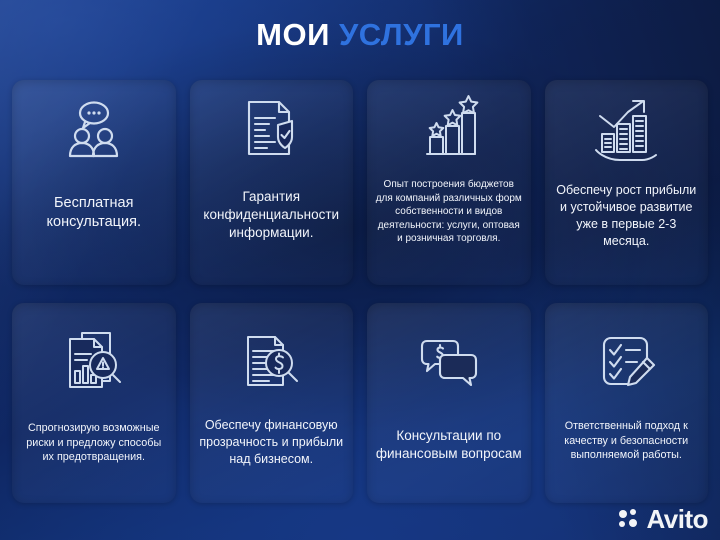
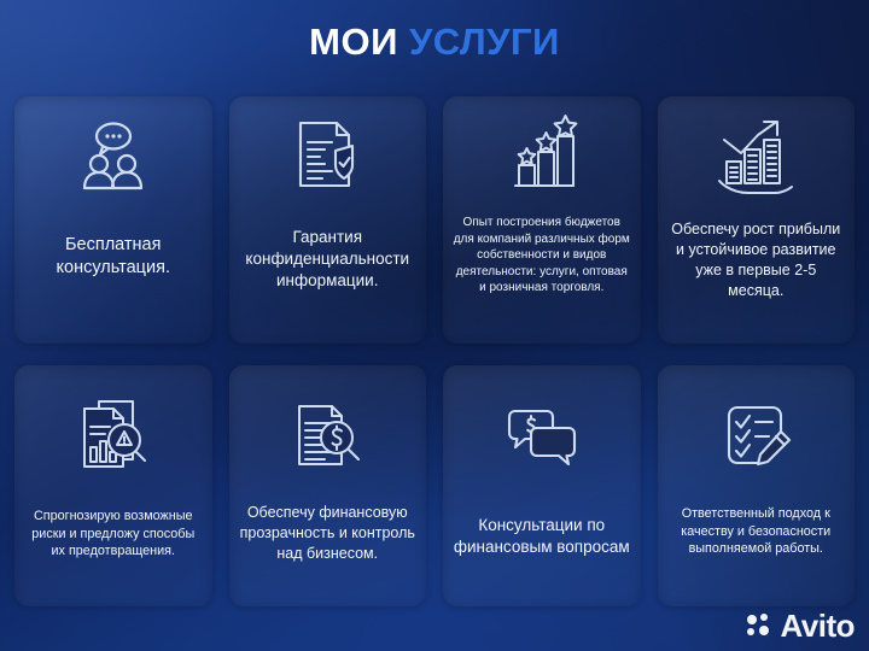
  МОИ УСЛУГИ
  Бесплатная
  консультация.
  Гарантия
  конфиденциальности
  информации.
  Опыт построения бюджетов для компаний различных форм собственности и видов деятельности: услуги, оптовая и розничная торговля.
- Обеспечу рост прибыли и устойчивое развитие уже в первые 2-3 месяца.
+ Обеспечу рост прибыли и устойчивое развитие уже в первые 2-5 месяца.
  Спрогнозирую возможные риски и предложу способы их предотвращения.
- Обеспечу финансовую прозрачность и прибыли над бизнесом.
+ Обеспечу финансовую прозрачность и контроль над бизнесом.
  Консультации по финансовым вопросам
  Ответственный подход к качеству и безопасности выполняемой работы.
  Avito
